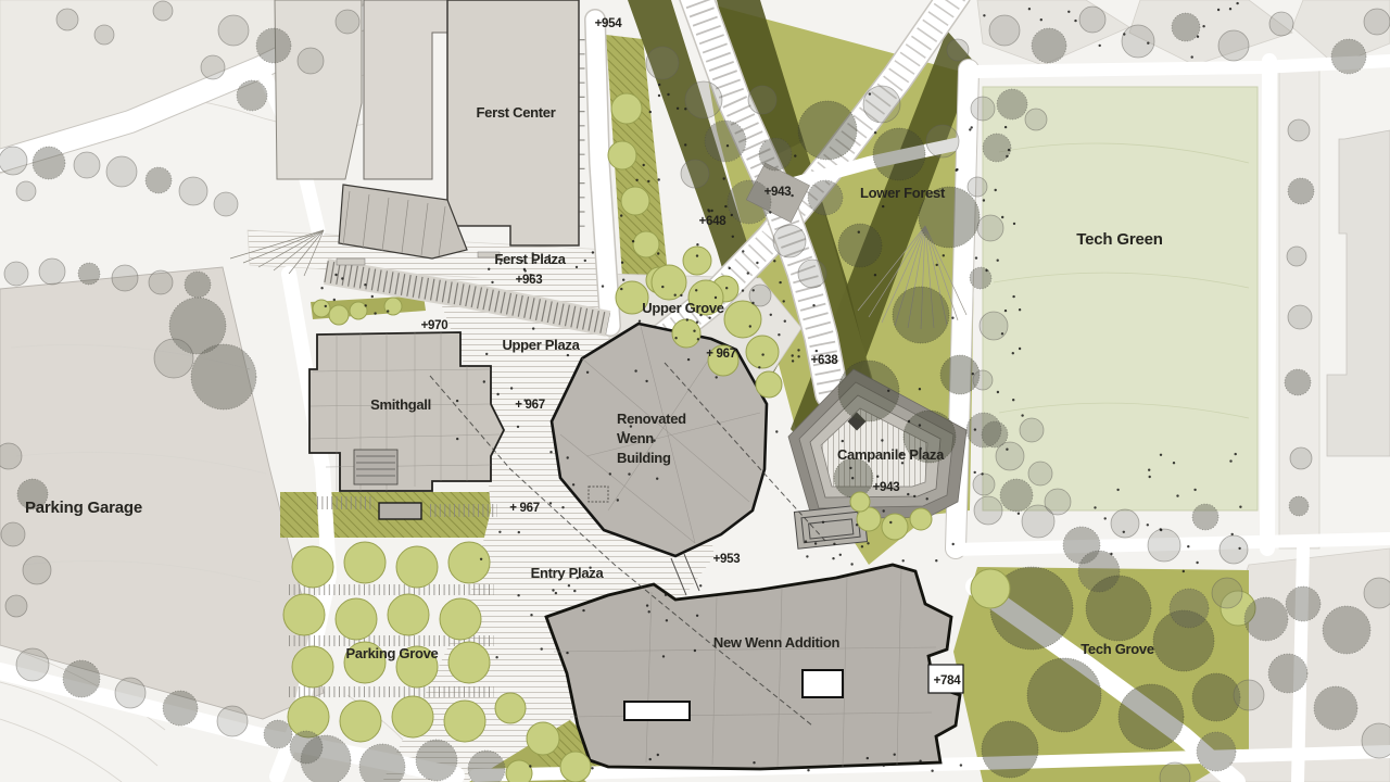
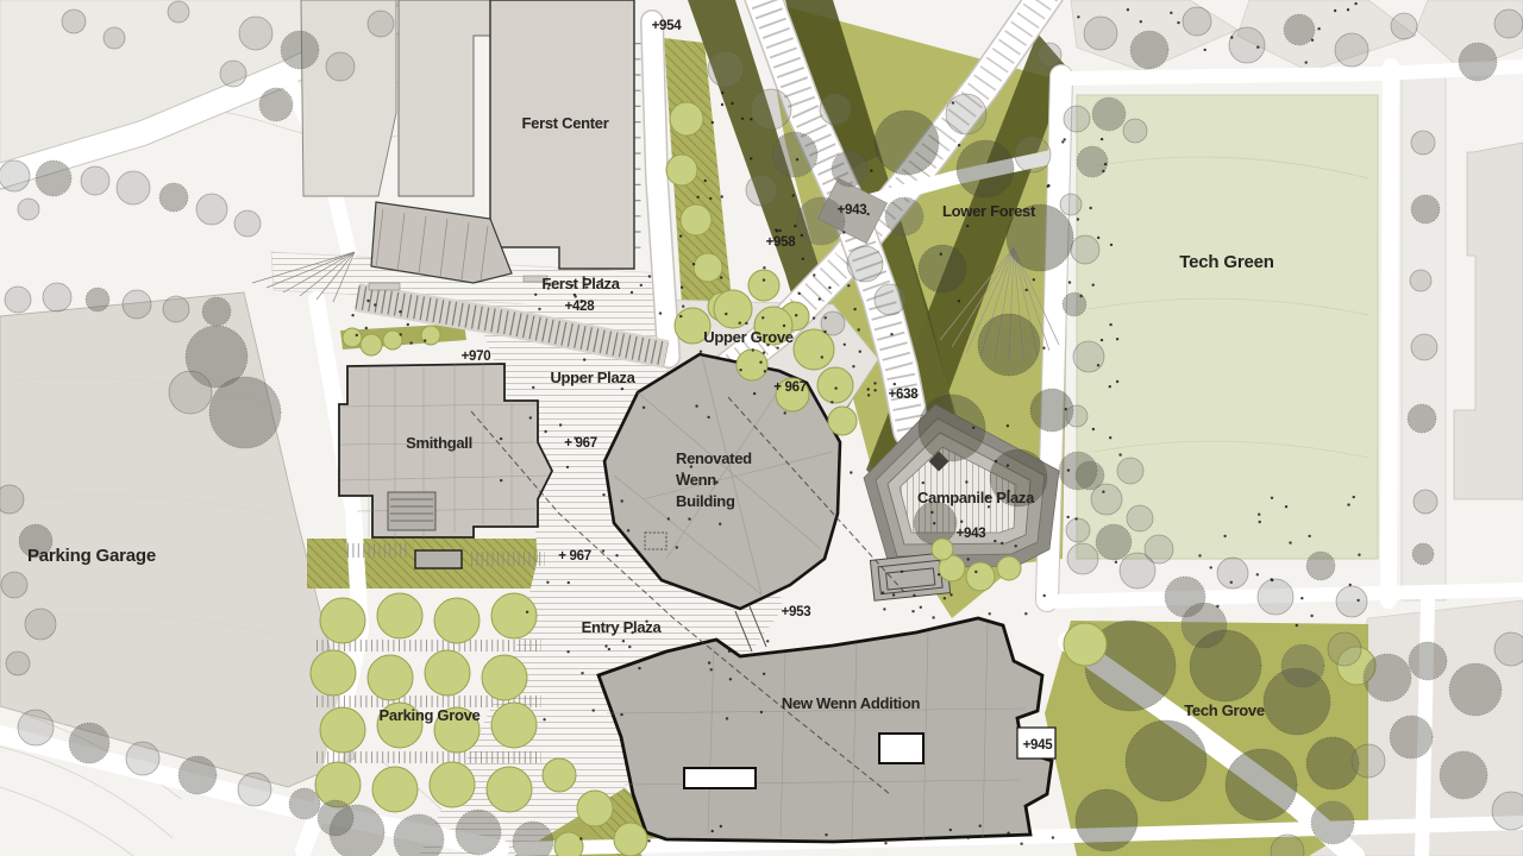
  Ferst Center
  Ferst Plaza
  Upper Grove
  Upper Plaza
  Lower Forest
  Tech Green
  Smithgall
  Renovated
  Wenn
  Building
  Campanile Plaza
  Parking Garage
  Entry Plaza
  Parking Grove
  New Wenn Addition
  Tech Grove
  +954
  +943
- +648
+ +958
- +963
+ +428
  +970
  +638
  + 967
  + 967
  + 967
  +943
  +953
- +784
+ +945
